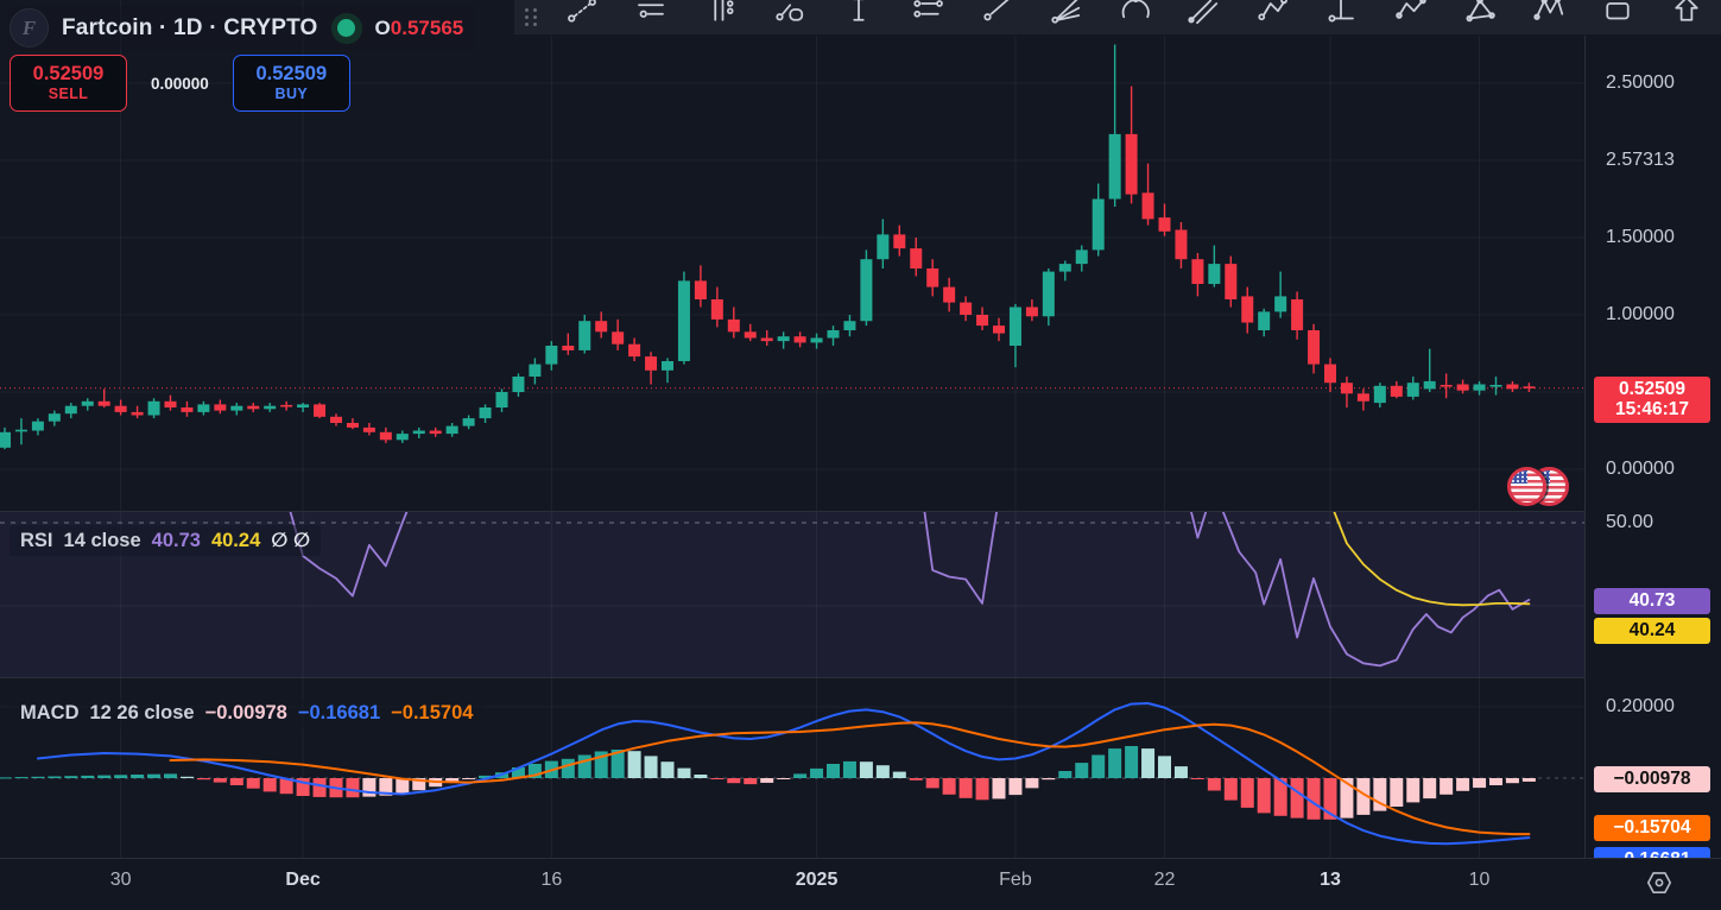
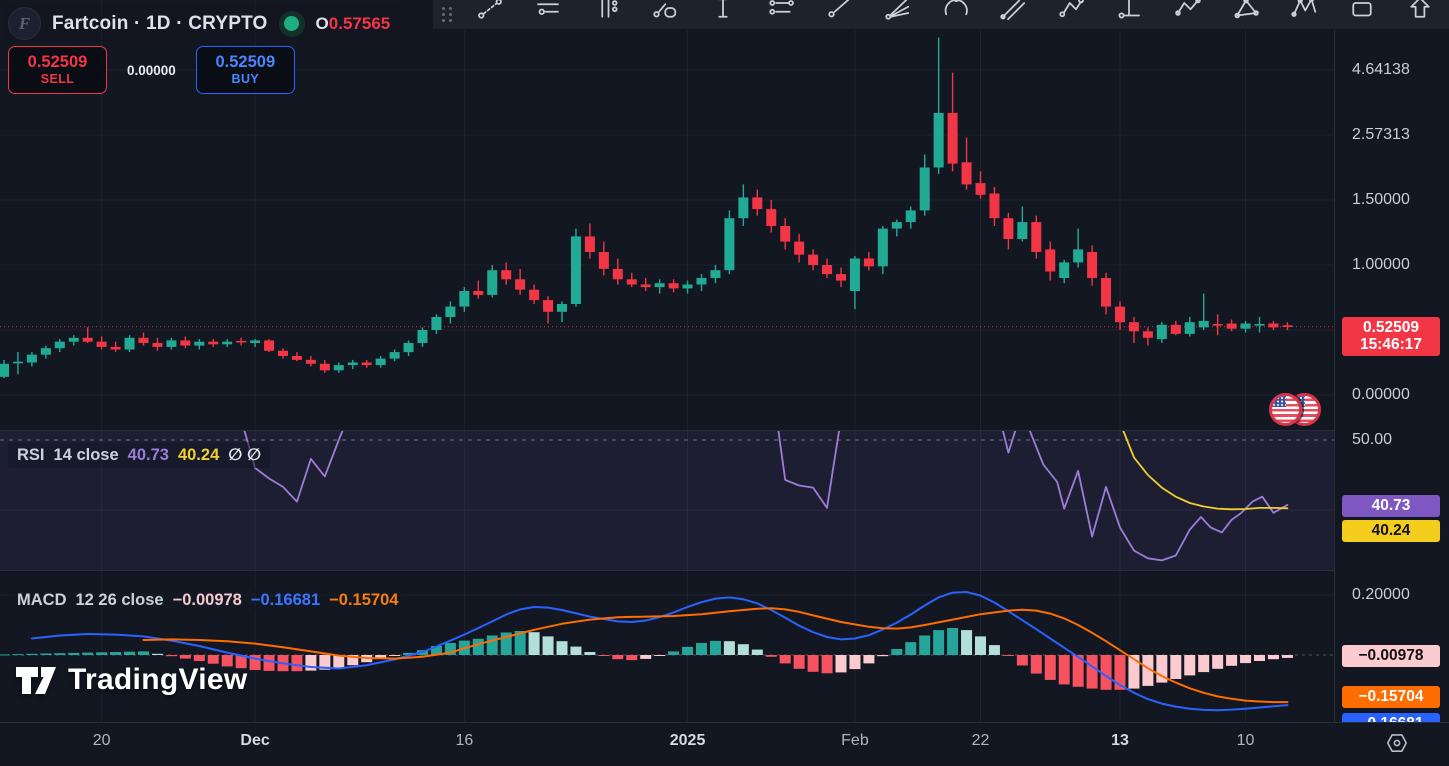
  F
  Fartcoin · 1D · CRYPTO
  O0.57565
  0.52509
  SELL
  0.00000
  0.52509
  BUY
  RSI
  14 close
  40.73
  40.24
  ∅ ∅
  MACD
  12 26 close
  −0.00978
  −0.16681
  −0.15704
+ TradingView
  0.52509
  15:46:17
  40.73
  40.24
  −0.00978
  −0.15704
- 2.50000
+ 4.64138
  2.57313
  1.50000
  1.00000
  0.00000
  50.00
  0.20000
- 30
+ 20
  Dec
  16
  2025
  Feb
  22
  13
  10
